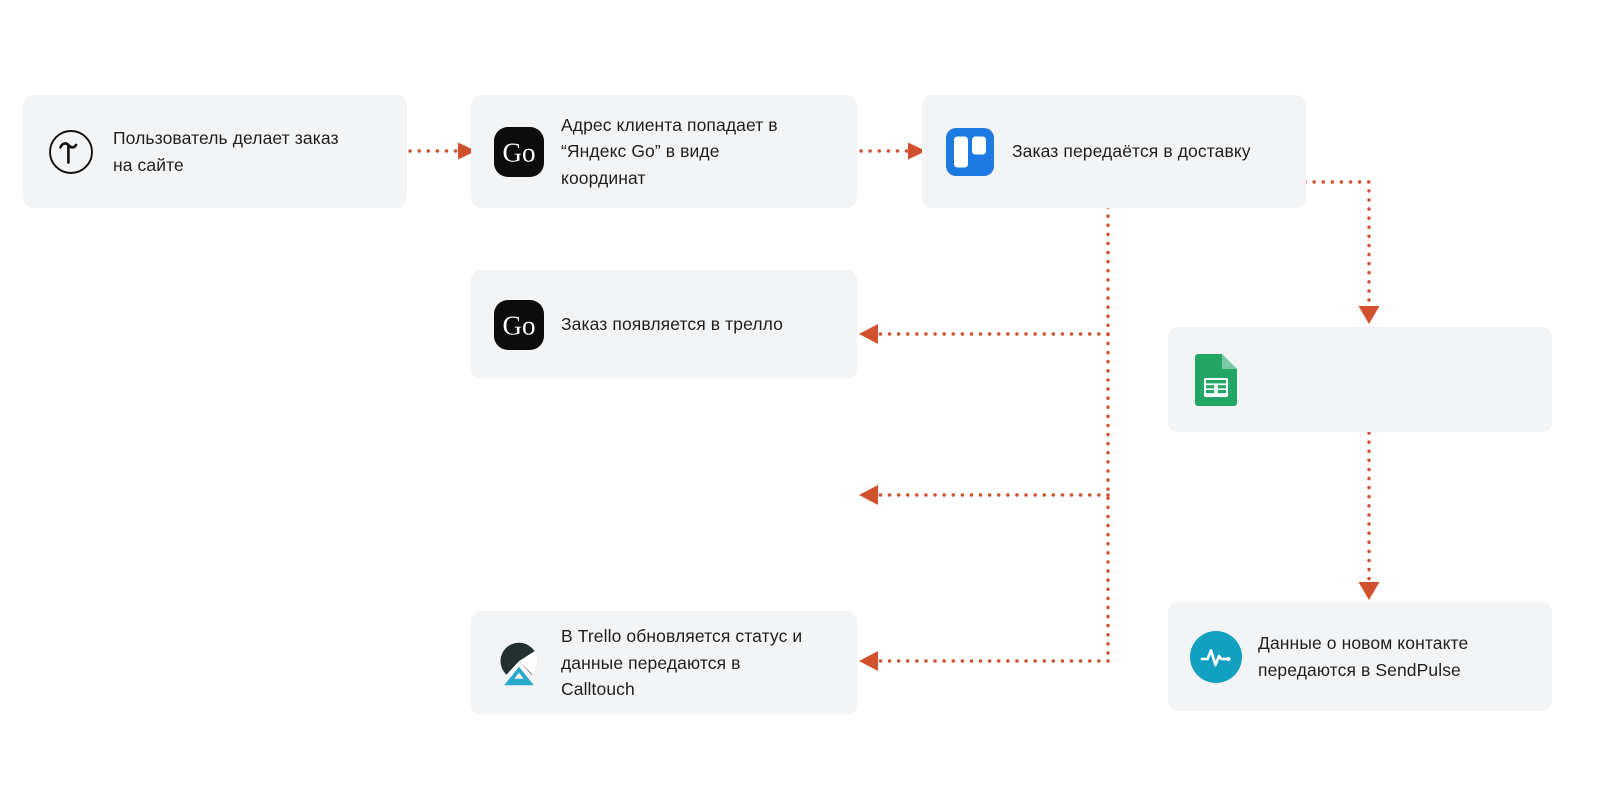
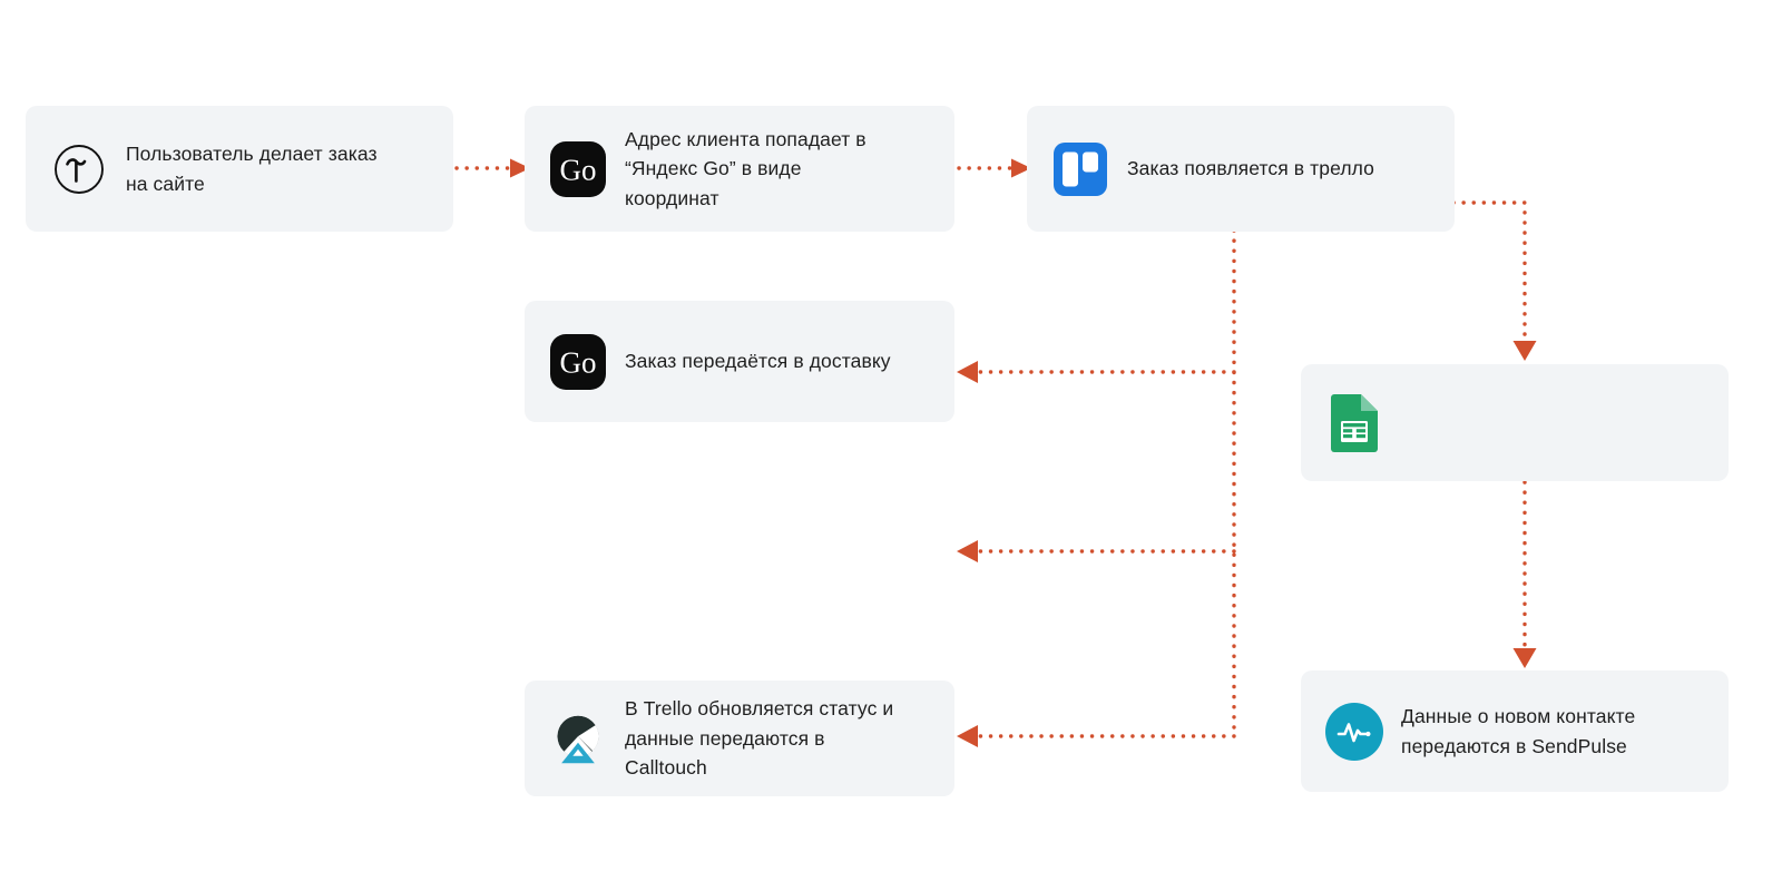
  Пользователь делает заказ
  на сайте
  Go
  Адрес клиента попадает в
  “Яндекс Go” в виде
  координат
- Заказ передаётся в доставку
+ Заказ появляется в трелло
  Go
- Заказ появляется в трелло
+ Заказ передаётся в доставку
  Данные о новом контакте
  передаются в SendPulse
  В Trello обновляется статус и
  данные передаются в
  Calltouch
